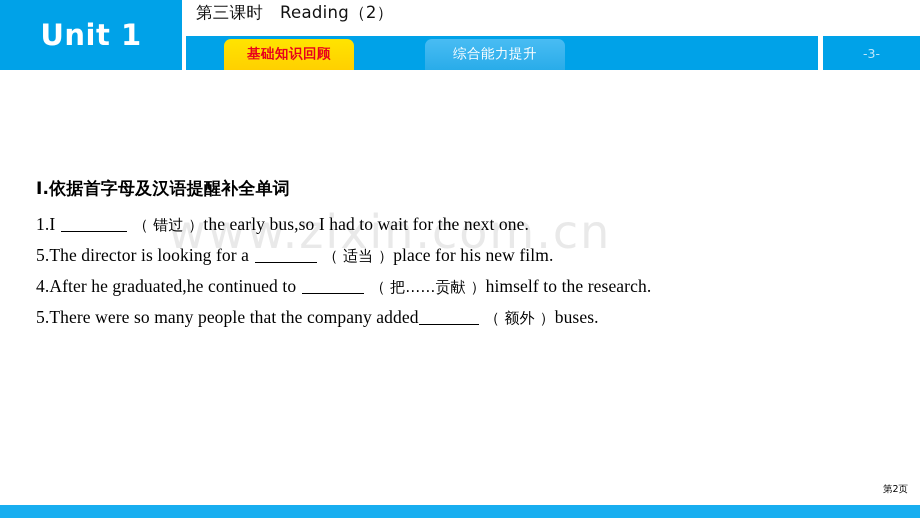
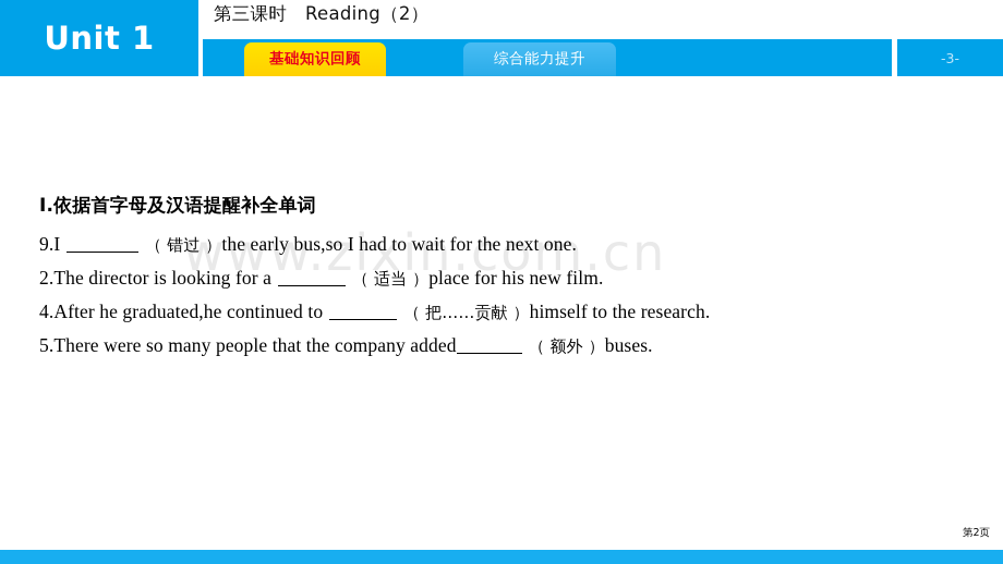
  Unit 1
  第三课时 Reading（2）
  基础知识回顾
  综合能力提升
  -3-
  www.zixin.com.cn
  Ⅰ.依据首字母及汉语提醒补全单词
- 1.I （ 错过 ）the early bus,so I had to wait for the next one.
+ 9.I （ 错过 ）the early bus,so I had to wait for the next one.
- 5.The director is looking for a （ 适当 ）place for his new film.
+ 2.The director is looking for a （ 适当 ）place for his new film.
  4.After he graduated,he continued to （ 把……贡献 ）himself to the research.
  5.There were so many people that the company added （ 额外 ）buses.
  第2页
